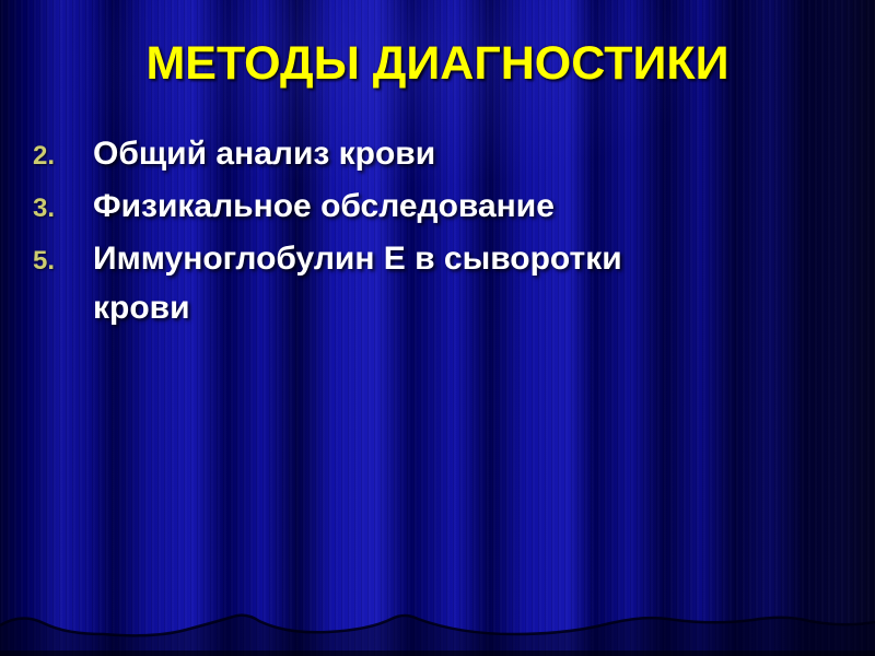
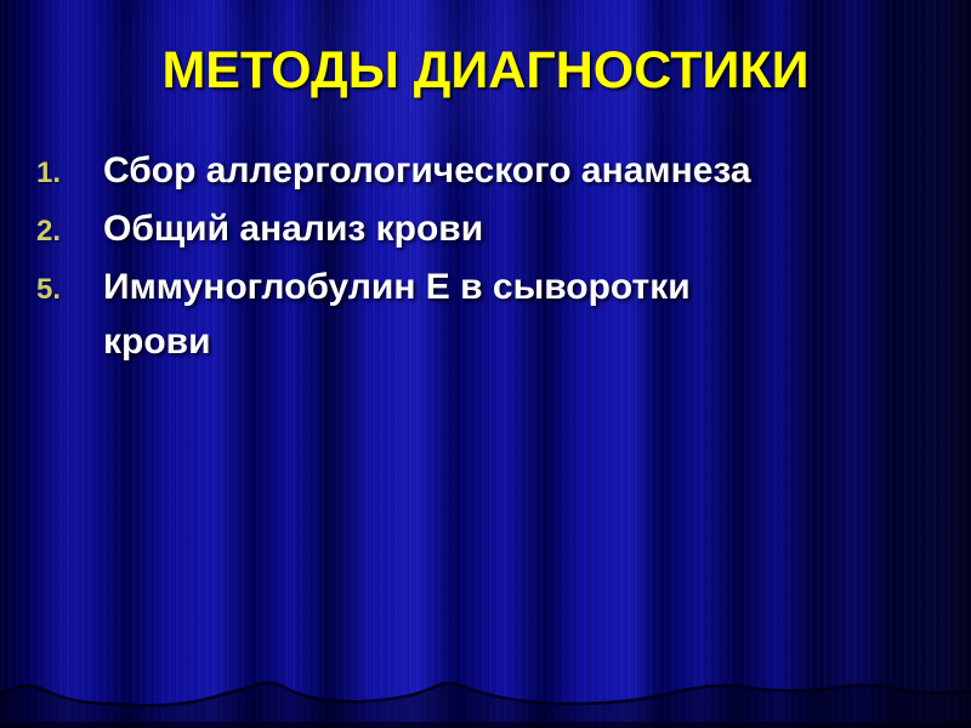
  МЕТОДЫ ДИАГНОСТИКИ
+ 1.
+ Сбор аллергологического анамнеза
  2.
  Общий анализ крови
- 3.
- Физикальное обследование
  5.
  Иммуноглобулин Е в сыворотки
  крови
